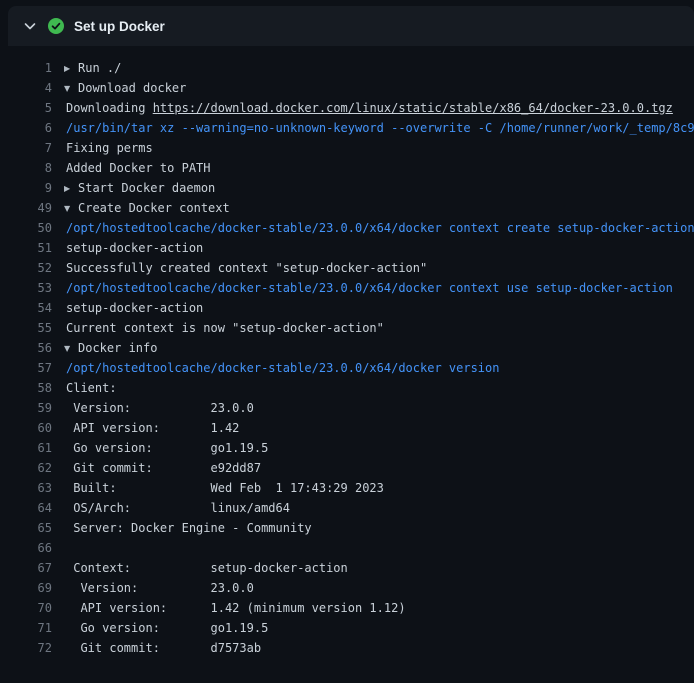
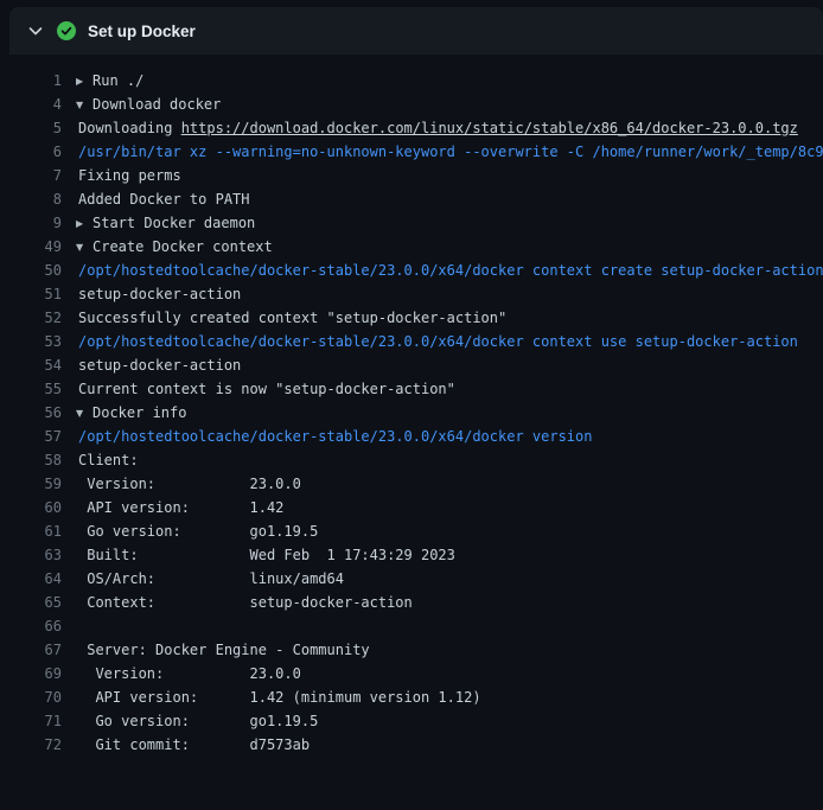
  Set up Docker
  1
  ▶ Run ./
  4
  ▼ Download docker
  5
  Downloading https://download.docker.com/linux/static/stable/x86_64/docker-23.0.0.tgz
  6
  /usr/bin/tar xz --warning=no-unknown-keyword --overwrite -C /home/runner/work/_temp/8c9
  7
  Fixing perms
  8
  Added Docker to PATH
  9
  ▶ Start Docker daemon
  49
  ▼ Create Docker context
  50
  /opt/hostedtoolcache/docker-stable/23.0.0/x64/docker context create setup-docker-action
  51
  setup-docker-action
  52
  Successfully created context "setup-docker-action"
  53
  /opt/hostedtoolcache/docker-stable/23.0.0/x64/docker context use setup-docker-action
  54
  setup-docker-action
  55
  Current context is now "setup-docker-action"
  56
  ▼ Docker info
  57
  /opt/hostedtoolcache/docker-stable/23.0.0/x64/docker version
  58
  Client:
  59
  Version: 23.0.0
  60
  API version: 1.42
  61
  Go version: go1.19.5
- 62
- Git commit: e92dd87
  63
  Built: Wed Feb 1 17:43:29 2023
  64
  OS/Arch: linux/amd64
  65
- Server: Docker Engine - Community
+ Context: setup-docker-action
  66
  67
- Context: setup-docker-action
+ Server: Docker Engine - Community
  69
  Version: 23.0.0
  70
  API version: 1.42 (minimum version 1.12)
  71
  Go version: go1.19.5
  72
  Git commit: d7573ab
